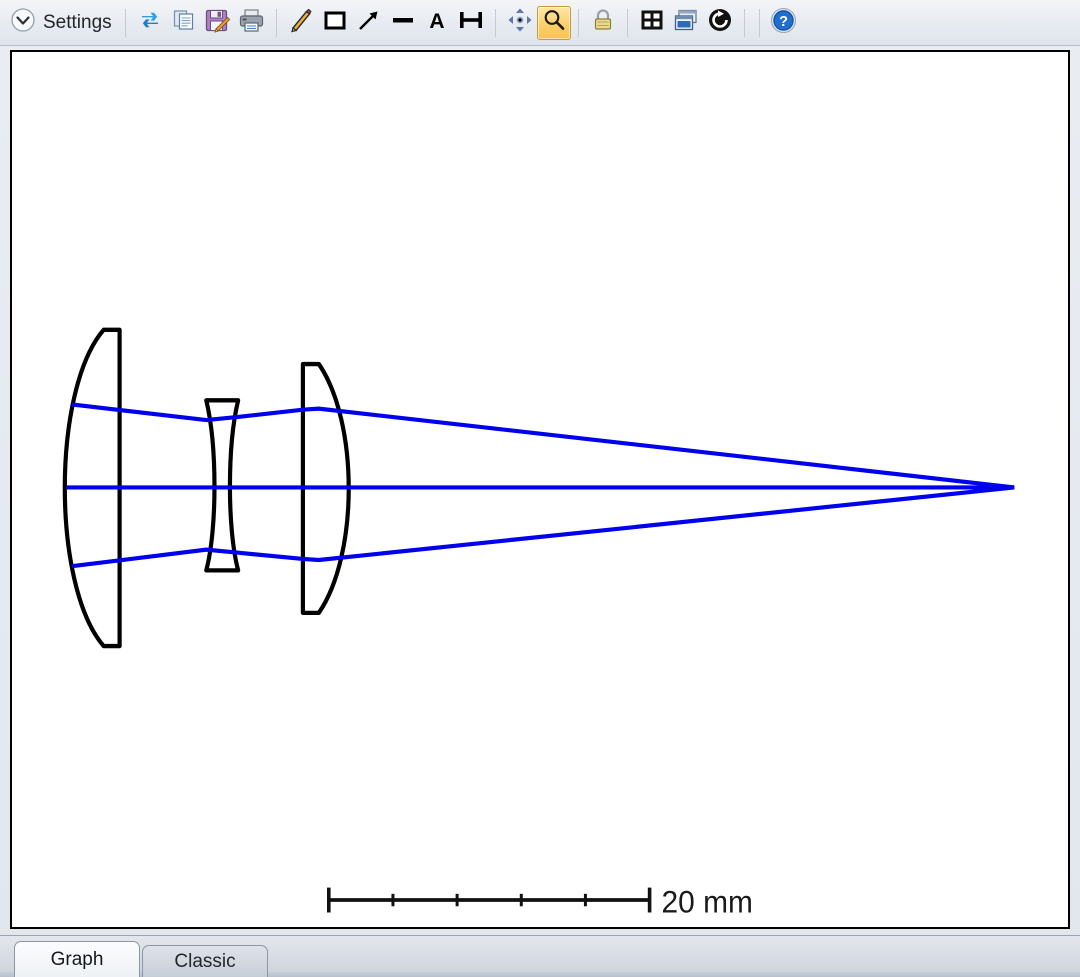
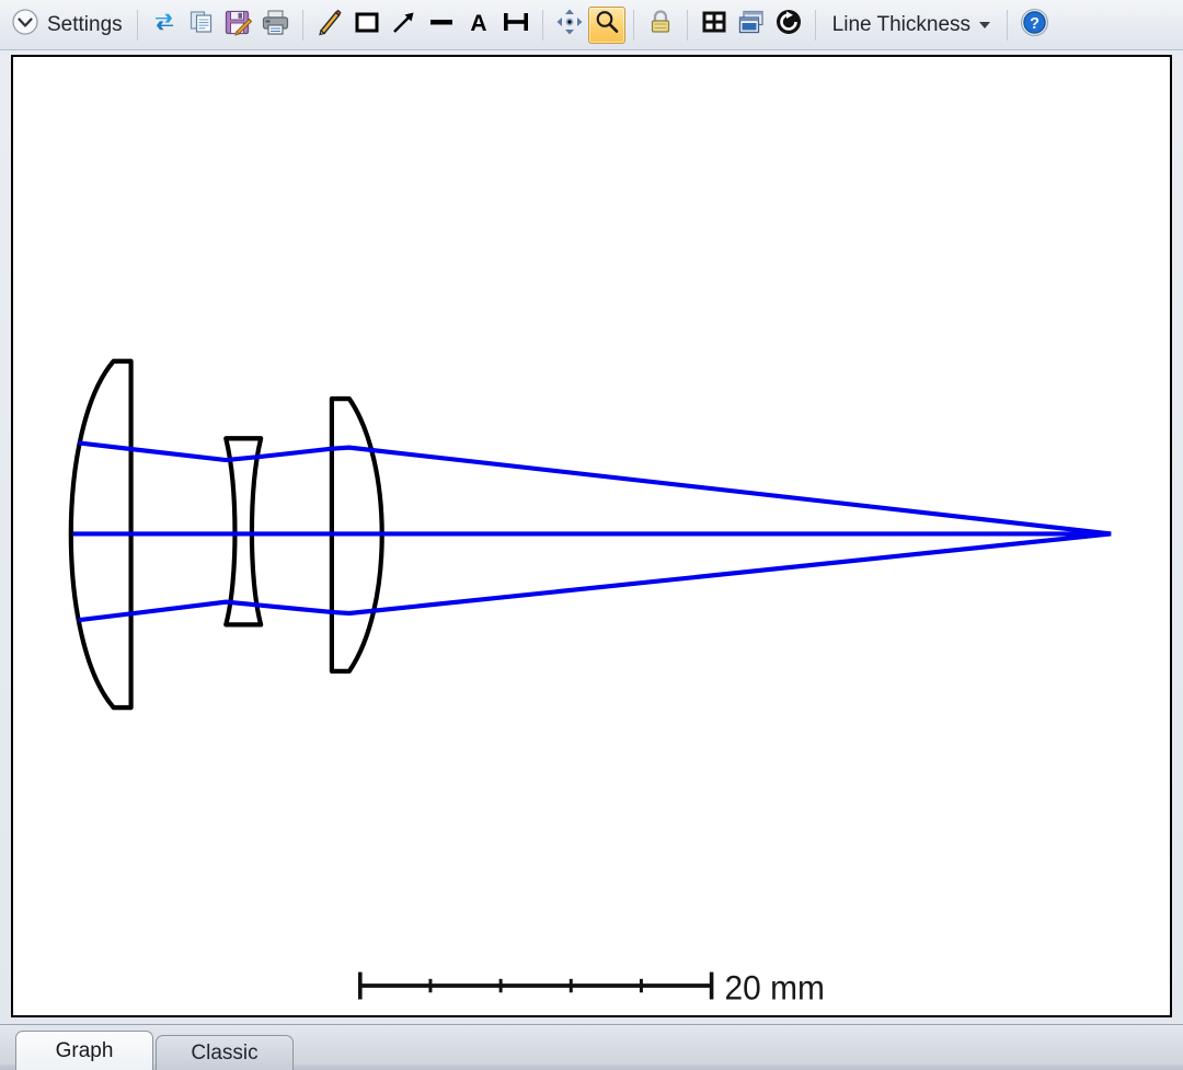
  Settings
  A
+ Line Thickness
  ?
  20 mm
  Graph
  Classic
